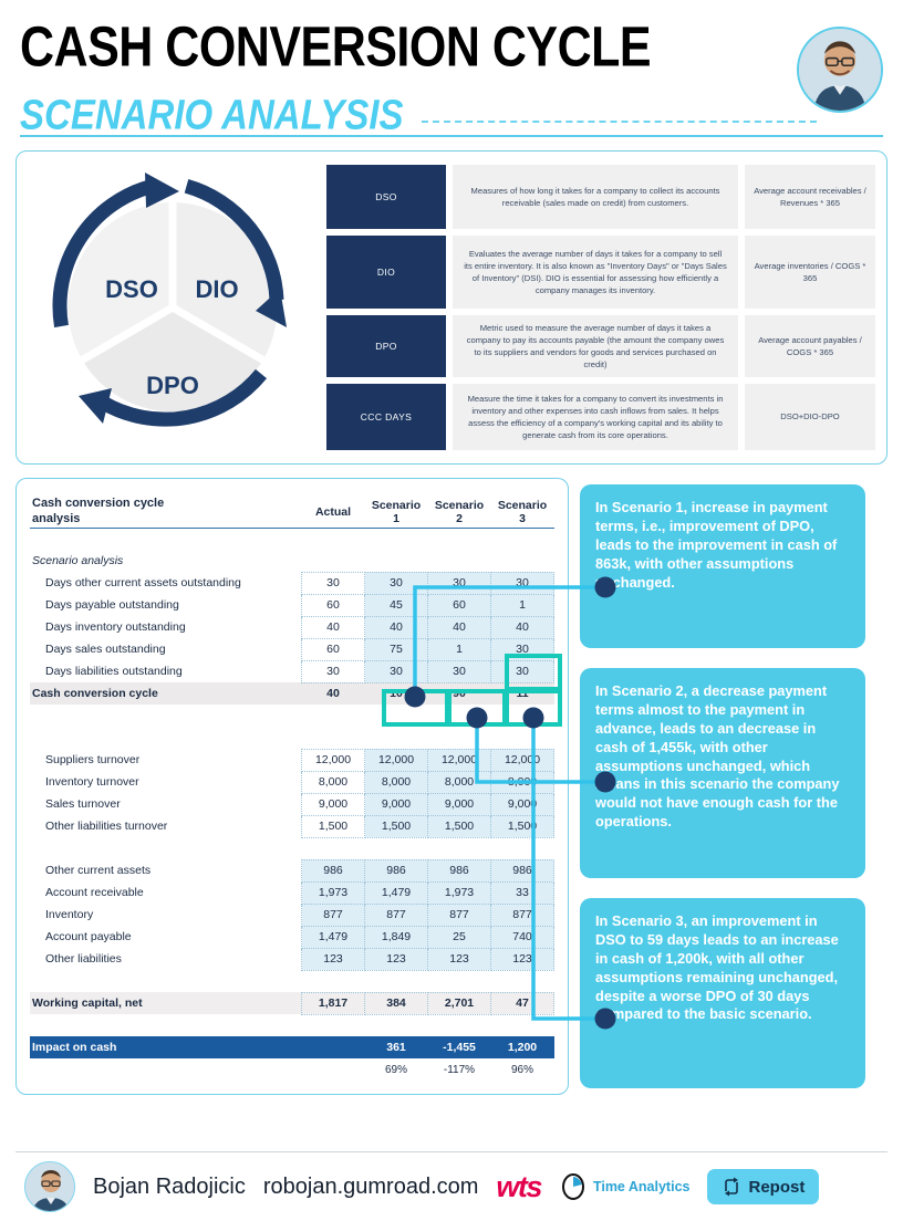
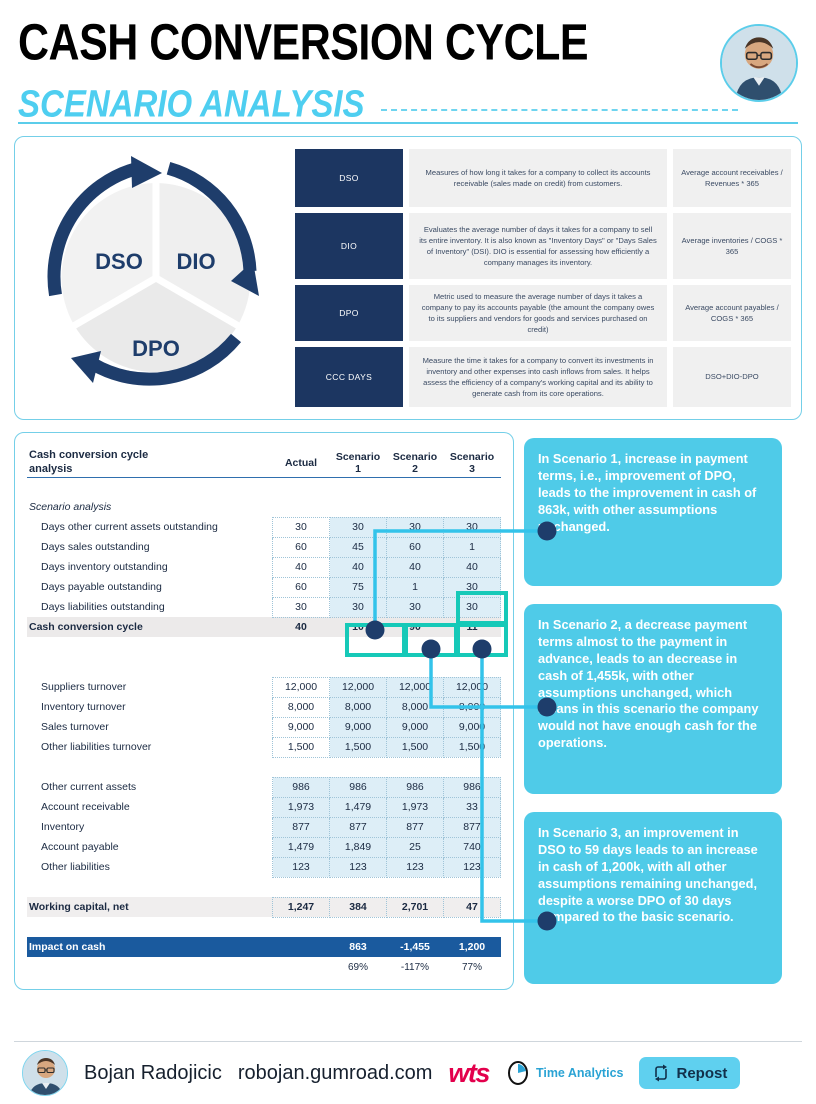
  CASH CONVERSION CYCLE
  SCENARIO ANALYSIS
  DSO
  DIO
  DPO
  DSO
  Measures of how long it takes for a company to collect its accounts receivable (sales made on credit) from customers.
  Average account receivables / Revenues * 365
  DIO
  Evaluates the average number of days it takes for a company to sell its entire inventory. It is also known as "Inventory Days" or "Days Sales of Inventory" (DSI). DIO is essential for assessing how efficiently a company manages its inventory.
  Average inventories / COGS * 365
  DPO
  Metric used to measure the average number of days it takes a company to pay its accounts payable (the amount the company owes to its suppliers and vendors for goods and services purchased on credit)
  Average account payables / COGS * 365
  CCC DAYS
  Measure the time it takes for a company to convert its investments in inventory and other expenses into cash inflows from sales. It helps assess the efficiency of a company's working capital and its ability to generate cash from its core operations.
  DSO+DIO-DPO
  Cash conversion cycle analysis	Actual	Scenario 1	Scenario 2	Scenario 3
  Scenario analysis
  Days other current assets outstanding	30	30	30	30
- Days payable outstanding	60	45	60	1
+ Days sales outstanding	60	45	60	1
  Days inventory outstanding	40	40	40	40
- Days sales outstanding	60	75	1	30
+ Days payable outstanding	60	75	1	30
  Days liabilities outstanding	30	30	30	30
  Cash conversion cycle	40	10	90	11
  Suppliers turnover	12,000	12,000	12,000	12,000
  Inventory turnover	8,000	8,000	8,000
  Sales turnover	9,000	9,000	9,000	9,00
  Other liabilities turnover	1,500	1,500	1,500	1,50
  Other current assets	986	986	986	986
  Account receivable	1,973	1,479	1,973	33
  Inventory	877	877	877	877
  Account payable	1,479	1,849	25	740
  Other liabilities	123	123	123	123
- Working capital, net	1,817	384	2,701	47
+ Working capital, net	1,247	384	2,701	47
- Impact on cash		361	-1,455	1,200
+ Impact on cash		863	-1,455	1,200
- 		69%	-117%	96%
+ 		69%	-117%	77%
  In Scenario 1, increase in payment terms, i.e., improvement of DPO, leads to the improvement in cash of 863k, with other assumptions changed.
  In Scenario 2, a decrease payment terms almost to the payment in advance, leads to an decrease in cash of 1,455k, with other assumptions unchanged, which ans in this scenario the company would not have enough cash for the operations.
  In Scenario 3, an improvement in DSO to 59 days leads to an increase in cash of 1,200k, with all other assumptions remaining unchanged, despite a worse DPO of 30 days mpared to the basic scenario.
  Bojan Radojicic
  robojan.gumroad.com
  wts
  Time Analytics
  Repost
